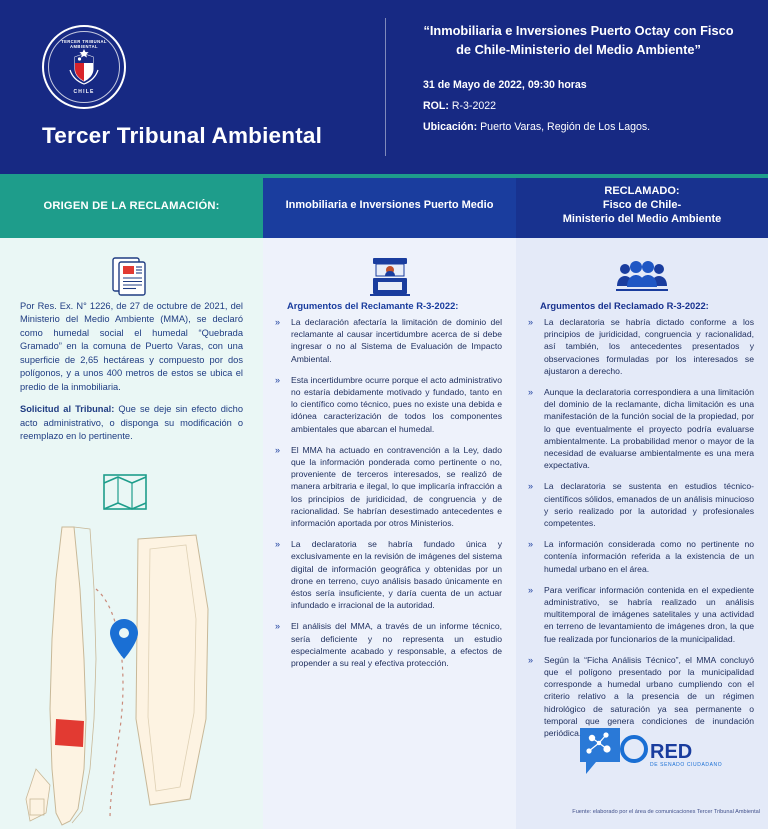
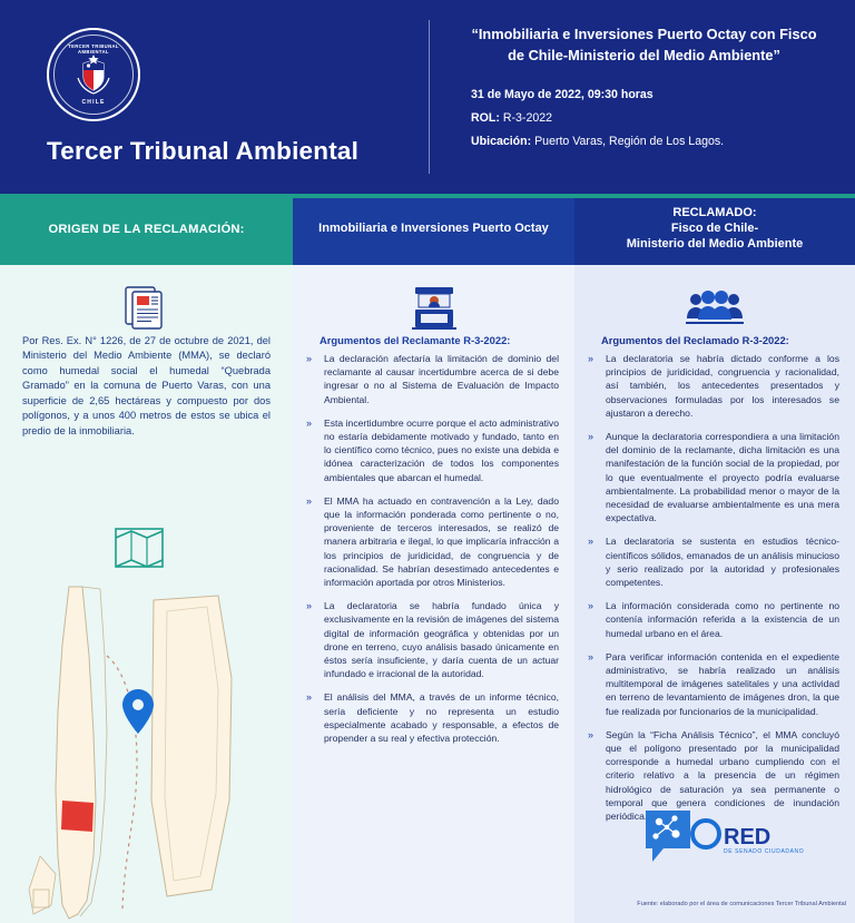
  Tercer Tribunal Ambiental
  “Inmobiliaria e Inversiones Puerto Octay con Fisco de Chile-Ministerio del Medio Ambiente”
  31 de Mayo de 2022, 09:30 horas
  ROL: R-3-2022
  Ubicación: Puerto Varas, Región de Los Lagos.
  ORIGEN DE LA RECLAMACIÓN:
- Inmobiliaria e Inversiones Puerto Medio
+ Inmobiliaria e Inversiones Puerto Octay
  RECLAMADO:
  Fisco de Chile-
  Ministerio del Medio Ambiente
  Por Res. Ex. N° 1226, de 27 de octubre de 2021, del Ministerio del Medio Ambiente (MMA), se declaró como humedal social el humedal “Quebrada Gramado” en la comuna de Puerto Varas, con una superficie de 2,65 hectáreas y compuesto por dos polígonos, y a unos 400 metros de estos se ubica el predio de la inmobiliaria.
- Solicitud al Tribunal: Que se deje sin efecto dicho acto administrativo, o disponga su modificación o reemplazo en lo pertinente.
  Argumentos del Reclamante R-3-2022:
  »
  La declaración afectaría la limitación de dominio del reclamante al causar incertidumbre acerca de si debe ingresar o no al Sistema de Evaluación de Impacto Ambiental.
  »
  Esta incertidumbre ocurre porque el acto administrativo no estaría debidamente motivado y fundado, tanto en lo científico como técnico, pues no existe una debida e idónea caracterización de todos los componentes ambientales que abarcan el humedal.
  »
  El MMA ha actuado en contravención a la Ley, dado que la información ponderada como pertinente o no, proveniente de terceros interesados, se realizó de manera arbitraria e ilegal, lo que implicaría infracción a los principios de juridicidad, de congruencia y de racionalidad. Se habrían desestimado antecedentes e información aportada por otros Ministerios.
  »
  La declaratoria se habría fundado única y exclusivamente en la revisión de imágenes del sistema digital de información geográfica y obtenidas por un drone en terreno, cuyo análisis basado únicamente en éstos sería insuficiente, y daría cuenta de un actuar infundado e irracional de la autoridad.
  »
  El análisis del MMA, a través de un informe técnico, sería deficiente y no representa un estudio especialmente acabado y responsable, a efectos de propender a su real y efectiva protección.
  Argumentos del Reclamado R-3-2022:
  »
  La declaratoria se habría dictado conforme a los principios de juridicidad, congruencia y racionalidad, así también, los antecedentes presentados y observaciones formuladas por los interesados se ajustaron a derecho.
  »
  Aunque la declaratoria correspondiera a una limitación del dominio de la reclamante, dicha limitación es una manifestación de la función social de la propiedad, por lo que eventualmente el proyecto podría evaluarse ambientalmente. La probabilidad menor o mayor de la necesidad de evaluarse ambientalmente es una mera expectativa.
  »
  La declaratoria se sustenta en estudios técnico-científicos sólidos, emanados de un análisis minucioso y serio realizado por la autoridad y profesionales competentes.
  »
  La información considerada como no pertinente no contenía información referida a la existencia de un humedal urbano en el área.
  »
  Para verificar información contenida en el expediente administrativo, se habría realizado un análisis multitemporal de imágenes satelitales y una actividad en terreno de levantamiento de imágenes dron, la que fue realizada por funcionarios de la municipalidad.
  »
  Según la “Ficha Análisis Técnico”, el MMA concluyó que el polígono presentado por la municipalidad corresponde a humedal urbano cumpliendo con el criterio relativo a la presencia de un régimen hidrológico de saturación ya sea permanente o temporal que genera condiciones de inundación periódica
  RED
